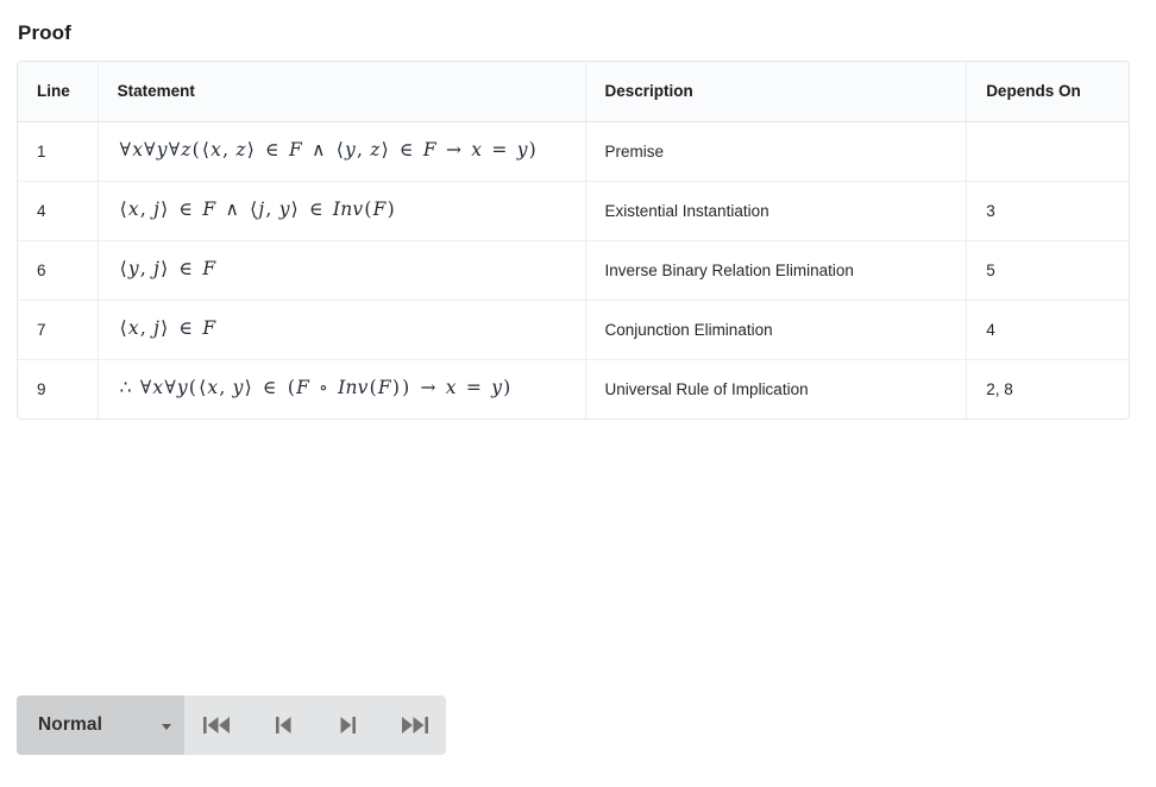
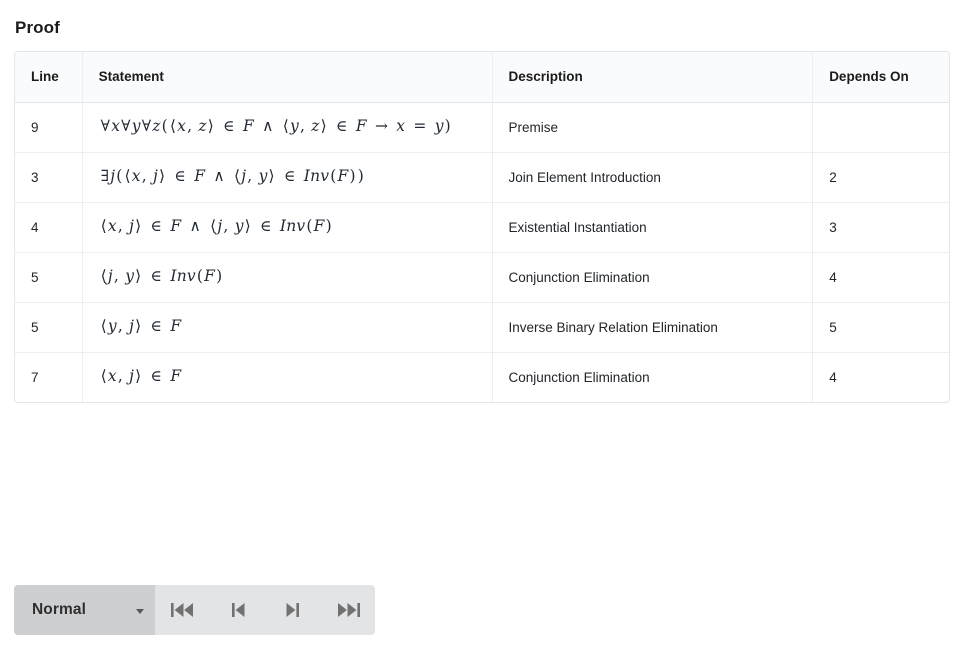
  Proof
  Line	Statement	Description	Depends On
- 1	∀x∀y∀z(⟨x, z⟩ ∈ F ∧ ⟨y, z⟩ ∈ F → x = y)	Premise
+ 9	∀x∀y∀z(⟨x, z⟩ ∈ F ∧ ⟨y, z⟩ ∈ F → x = y)	Premise
+ 3	∃j(⟨x, j⟩ ∈ F ∧ ⟨j, y⟩ ∈ Inv(F))	Join Element Introduction	2
  4	⟨x, j⟩ ∈ F ∧ ⟨j, y⟩ ∈ Inv(F)	Existential Instantiation	3
+ 5	⟨j, y⟩ ∈ Inv(F)	Conjunction Elimination	4
- 6	⟨y, j⟩ ∈ F	Inverse Binary Relation Elimination	5
+ 5	⟨y, j⟩ ∈ F	Inverse Binary Relation Elimination	5
  7	⟨x, j⟩ ∈ F	Conjunction Elimination	4
- 9	∴ ∀x∀y(⟨x, y⟩ ∈ (F ∘ Inv(F)) → x = y)	Universal Rule of Implication	2, 8
  Normal
